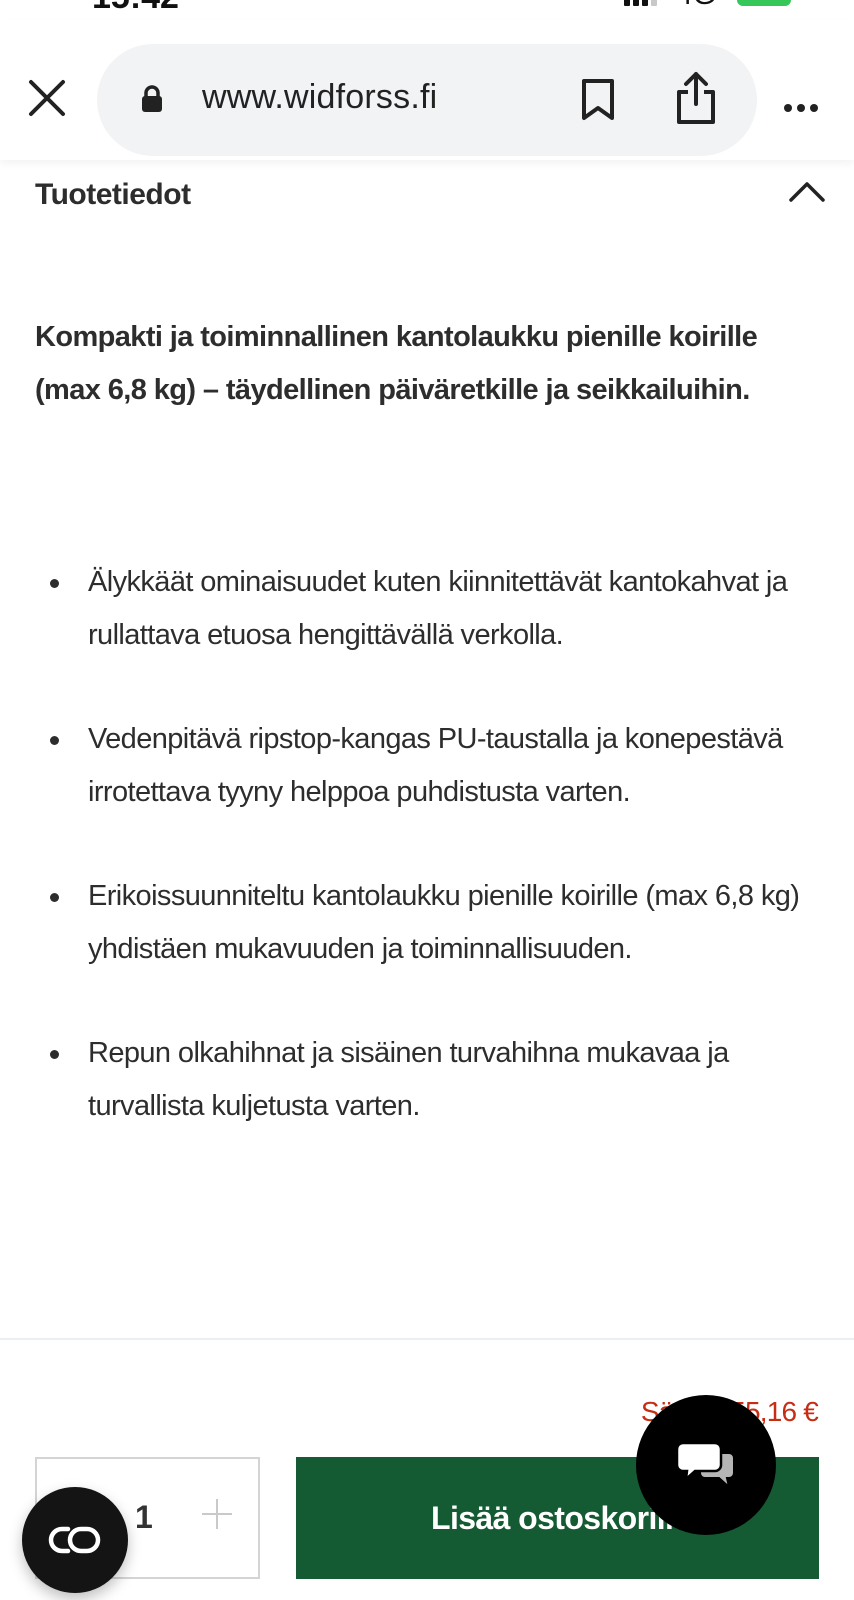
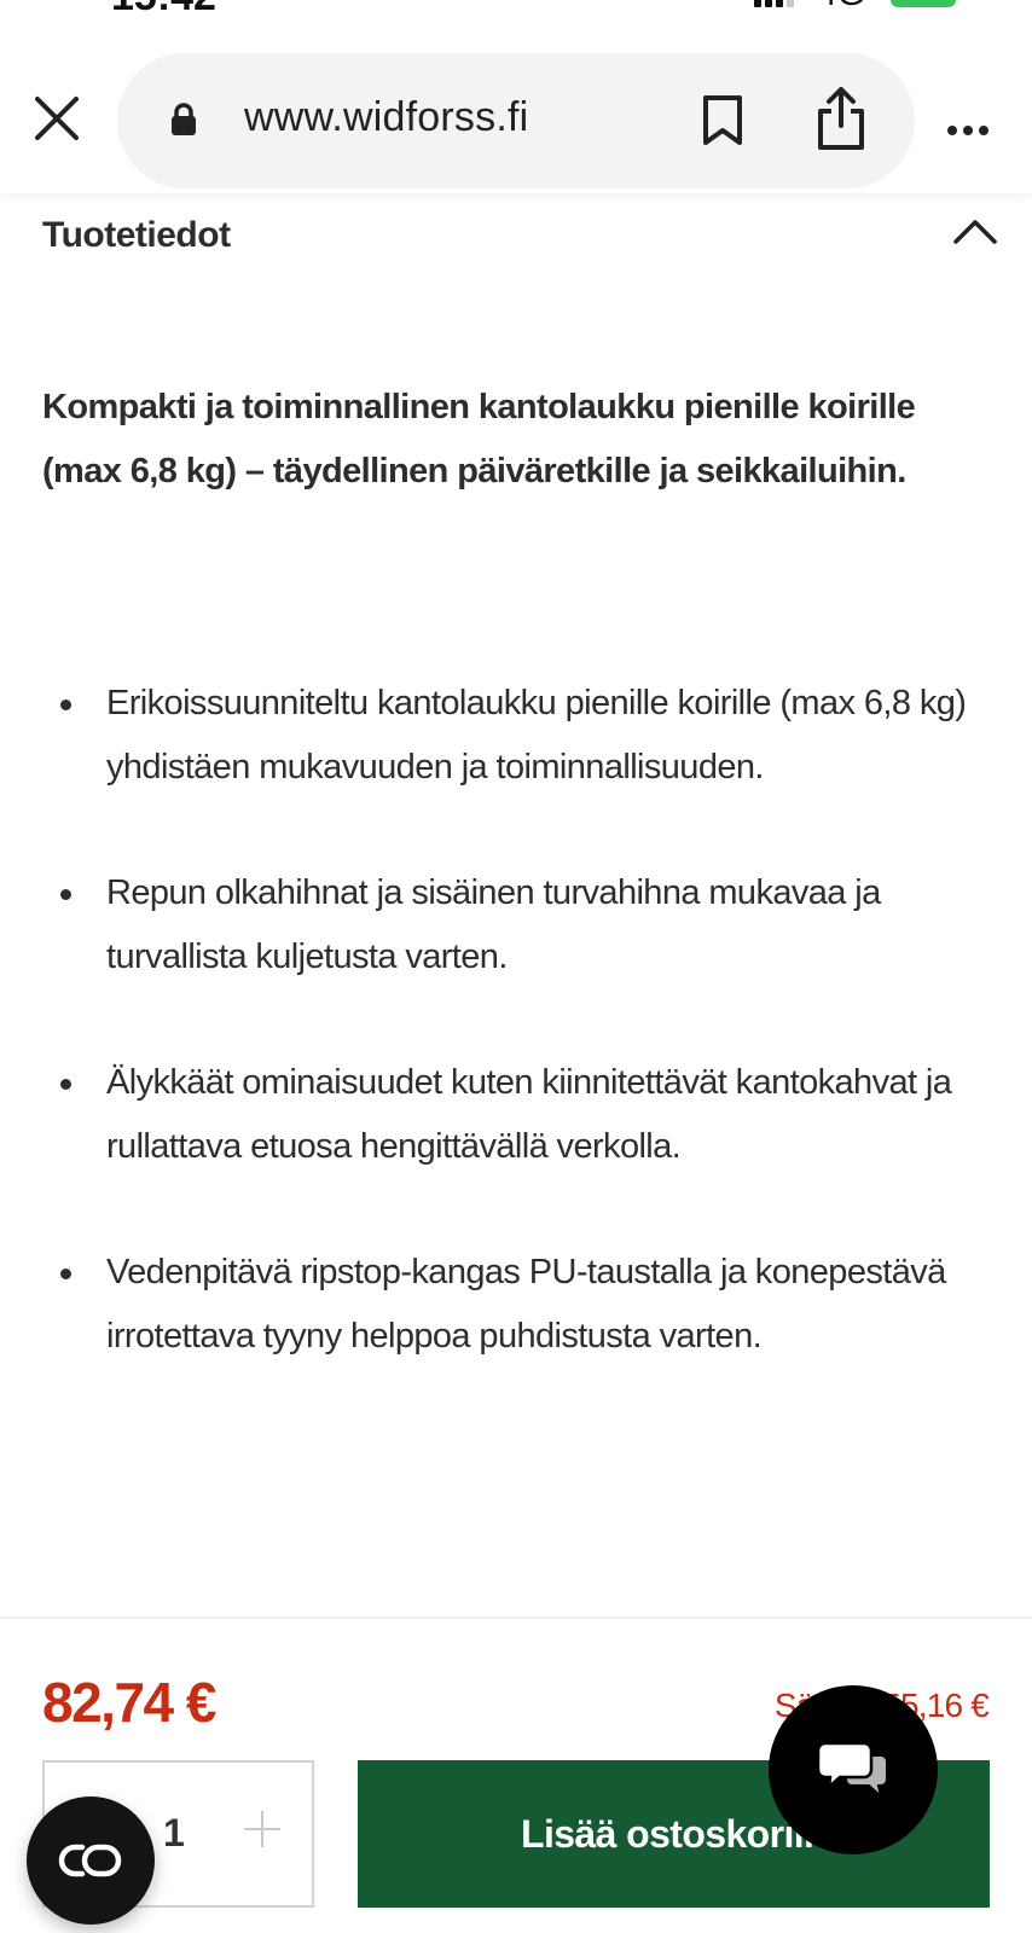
  www.widforss.fi
  Tuotetiedot
  Kompakti ja toiminnallinen kantolaukku pienille koirille (max 6,8 kg) – täydellinen päiväretkille ja seikkailuihin.
- Älykkäät ominaisuudet kuten kiinnitettävät kantokahvat ja rullattava etuosa hengittävällä verkolla.
+ Erikoissuunniteltu kantolaukku pienille koirille (max 6,8 kg) yhdistäen mukavuuden ja toiminnallisuuden.
- Vedenpitävä ripstop-kangas PU-taustalla ja konepestävä irrotettava tyyny helppoa puhdistusta varten.
+ Repun olkahihnat ja sisäinen turvahihna mukavaa ja turvallista kuljetusta varten.
- Erikoissuunniteltu kantolaukku pienille koirille (max 6,8 kg) yhdistäen mukavuuden ja toiminnallisuuden.
+ Älykkäät ominaisuudet kuten kiinnitettävät kantokahvat ja rullattava etuosa hengittävällä verkolla.
- Repun olkahihnat ja sisäinen turvahihna mukavaa ja turvallista kuljetusta varten.
+ Vedenpitävä ripstop-kangas PU-taustalla ja konepestävä irrotettava tyyny helppoa puhdistusta varten.
+ 82,74 €
  1
  Lisää ostoskori
